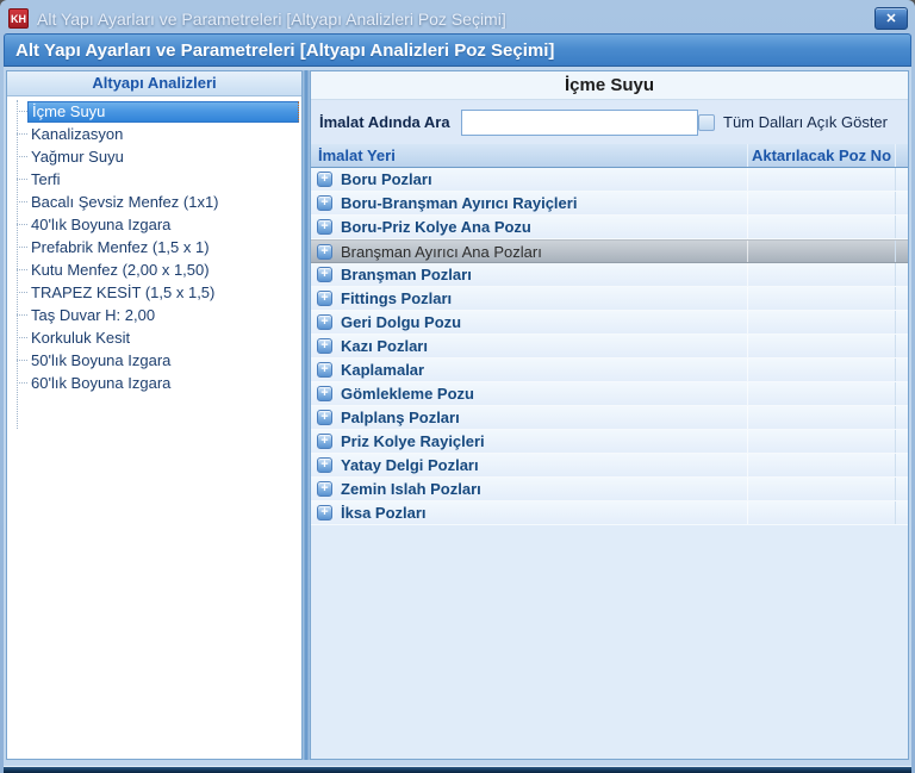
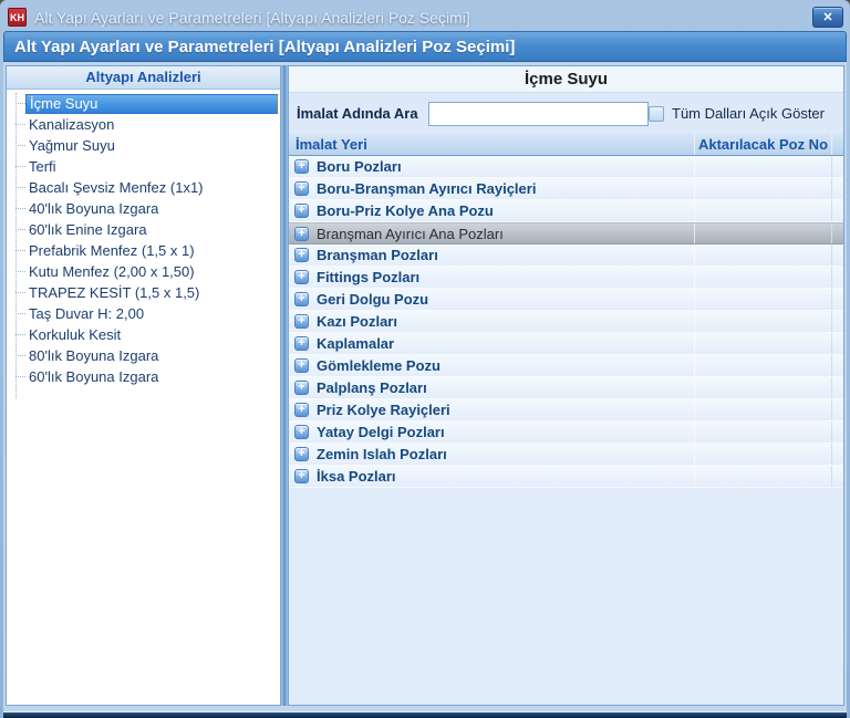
  KH
  Alt Yapı Ayarları ve Parametreleri [Altyapı Analizleri Poz Seçimi]
  ✕
  Alt Yapı Ayarları ve Parametreleri [Altyapı Analizleri Poz Seçimi]
  Altyapı Analizleri
  İçme Suyu
  Kanalizasyon
  Yağmur Suyu
  Terfi
  Bacalı Şevsiz Menfez (1x1)
  40'lık Boyuna Izgara
+ 60'lık Enine Izgara
  Prefabrik Menfez (1,5 x 1)
  Kutu Menfez (2,00 x 1,50)
  TRAPEZ KESİT (1,5 x 1,5)
  Taş Duvar H: 2,00
  Korkuluk Kesit
- 50'lık Boyuna Izgara
+ 80'lık Boyuna Izgara
  60'lık Boyuna Izgara
  İçme Suyu
  İmalat Adında Ara
  Tüm Dalları Açık Göster
  İmalat Yeri
  Aktarılacak Poz No
  +
  Boru Pozları
  +
  Boru-Branşman Ayırıcı Rayiçleri
  +
  Boru-Priz Kolye Ana Pozu
  +
  Branşman Ayırıcı Ana Pozları
  +
  Branşman Pozları
  +
  Fittings Pozları
  +
  Geri Dolgu Pozu
  +
  Kazı Pozları
  +
  Kaplamalar
  +
  Gömlekleme Pozu
  +
  Palplanş Pozları
  +
  Priz Kolye Rayiçleri
  +
  Yatay Delgi Pozları
  +
  Zemin Islah Pozları
  +
  İksa Pozları
